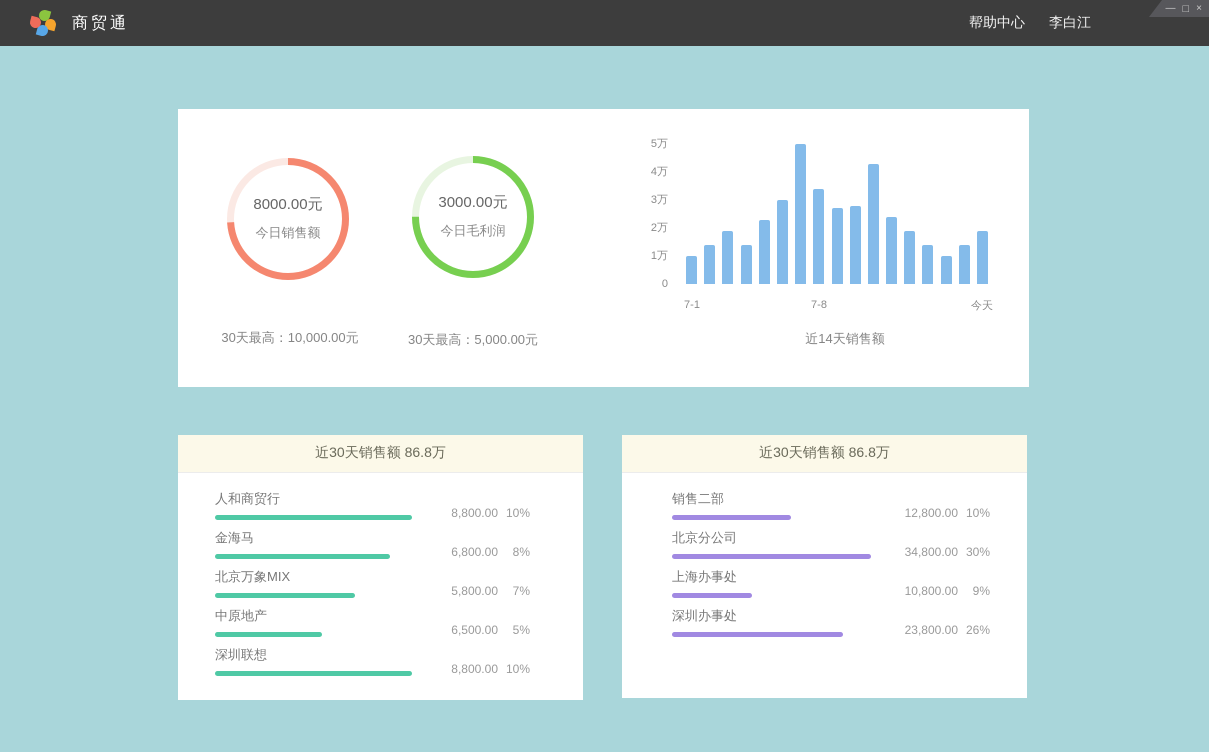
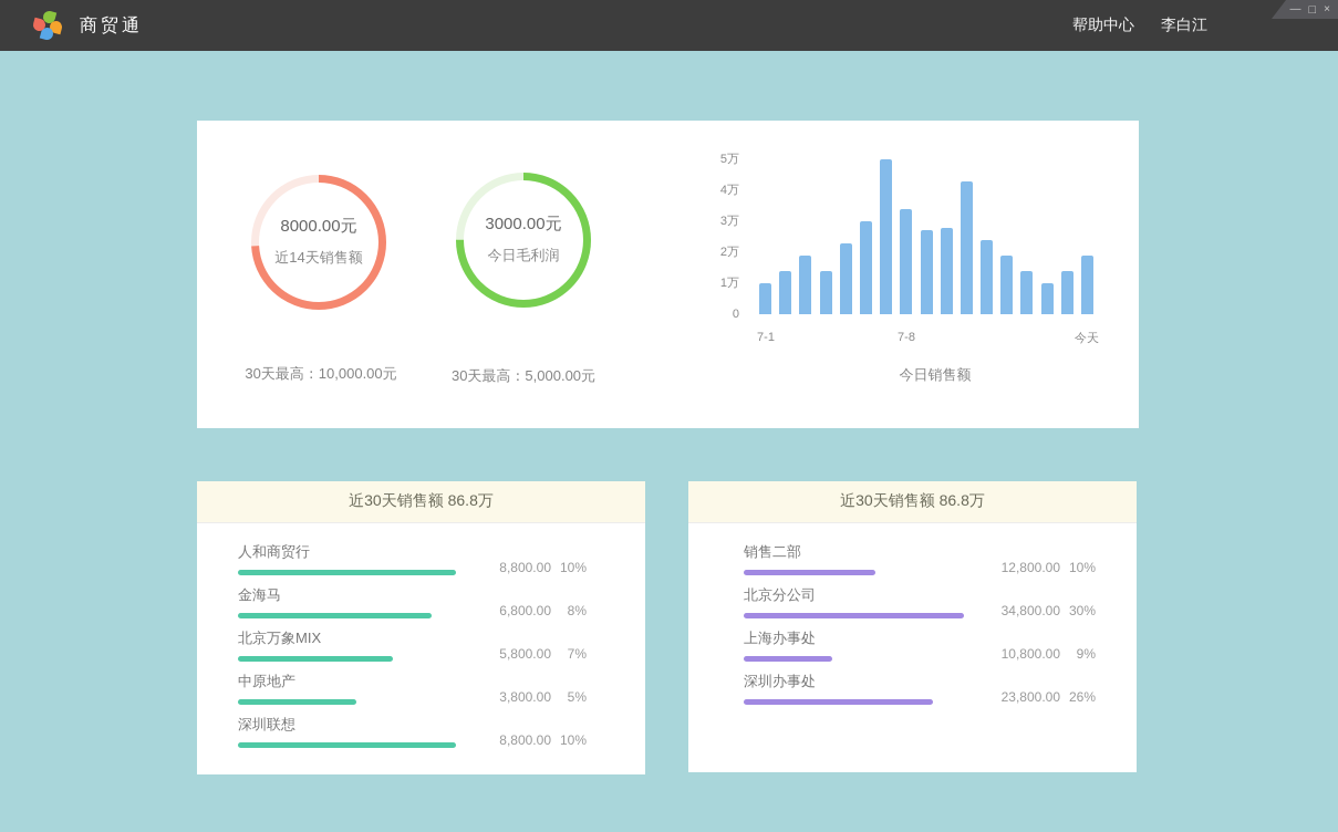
  商贸通
  帮助中心
  李白江
  —
  □
  ×
  8000.00元
- 今日销售额
+ 近14天销售额
  3000.00元
  今日毛利润
  30天最高：10,000.00元
  30天最高：5,000.00元
  0
  1万
  2万
  3万
  4万
  5万
  7-1
  7-8
  今天
- 近14天销售额
+ 今日销售额
  近30天销售额 86.8万
  人和商贸行
  8,800.00
  10%
  金海马
  6,800.00
  8%
  北京万象MIX
  5,800.00
  7%
  中原地产
- 6,500.00
+ 3,800.00
  5%
  深圳联想
  8,800.00
  10%
  近30天销售额 86.8万
  销售二部
  12,800.00
  10%
  北京分公司
  34,800.00
  30%
  上海办事处
  10,800.00
  9%
  深圳办事处
  23,800.00
  26%
